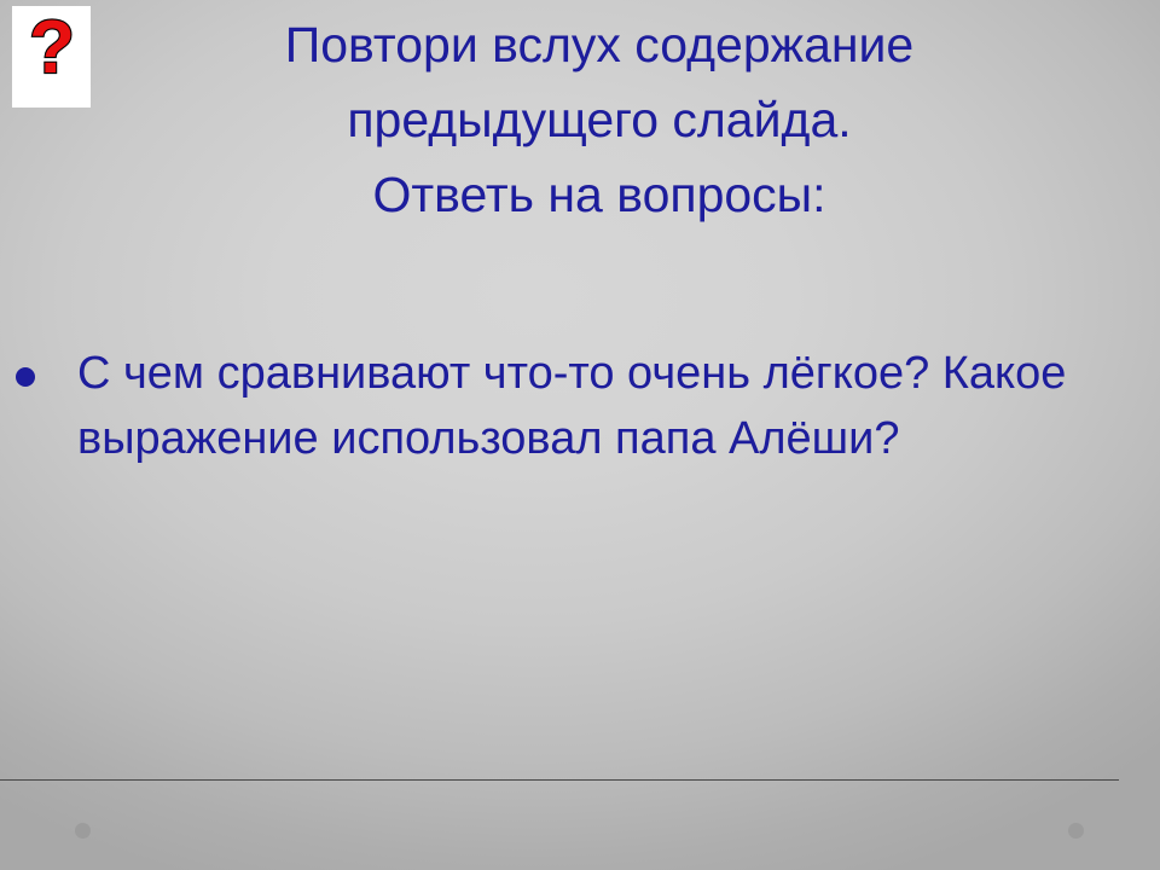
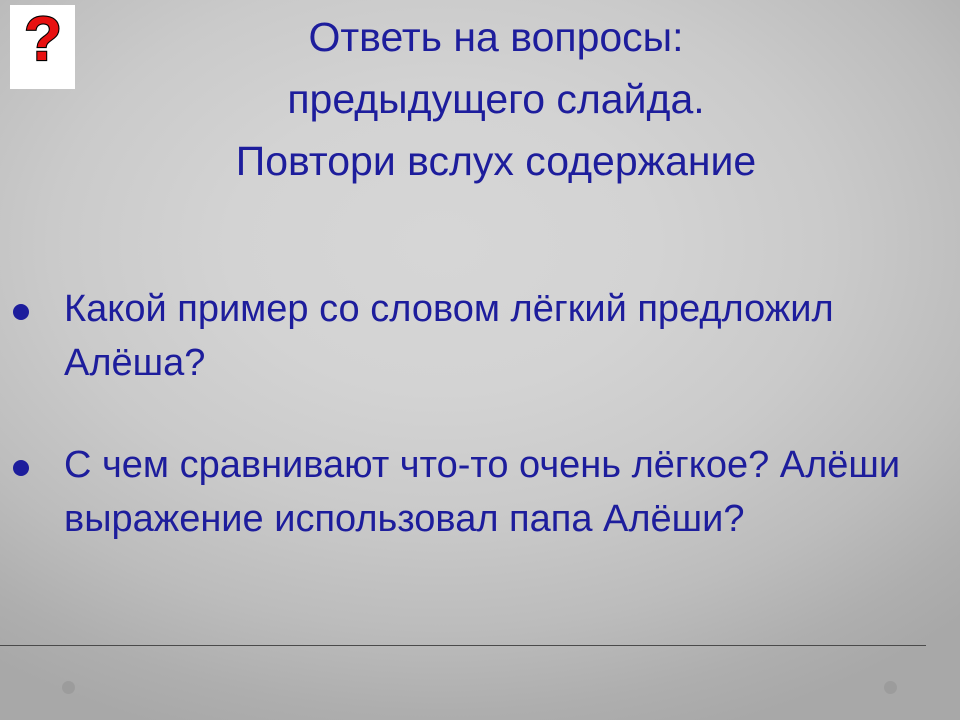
  ?
- Повтори вслух содержание
+ Ответь на вопросы:
  предыдущего слайда.
- Ответь на вопросы:
+ Повтори вслух содержание
+ Какой пример со словом лёгкий предложил Алёша?
- С чем сравнивают что-то очень лёгкое? Какое выражение использовал папа Алёши?
+ С чем сравнивают что-то очень лёгкое? Алёши выражение использовал папа Алёши?
